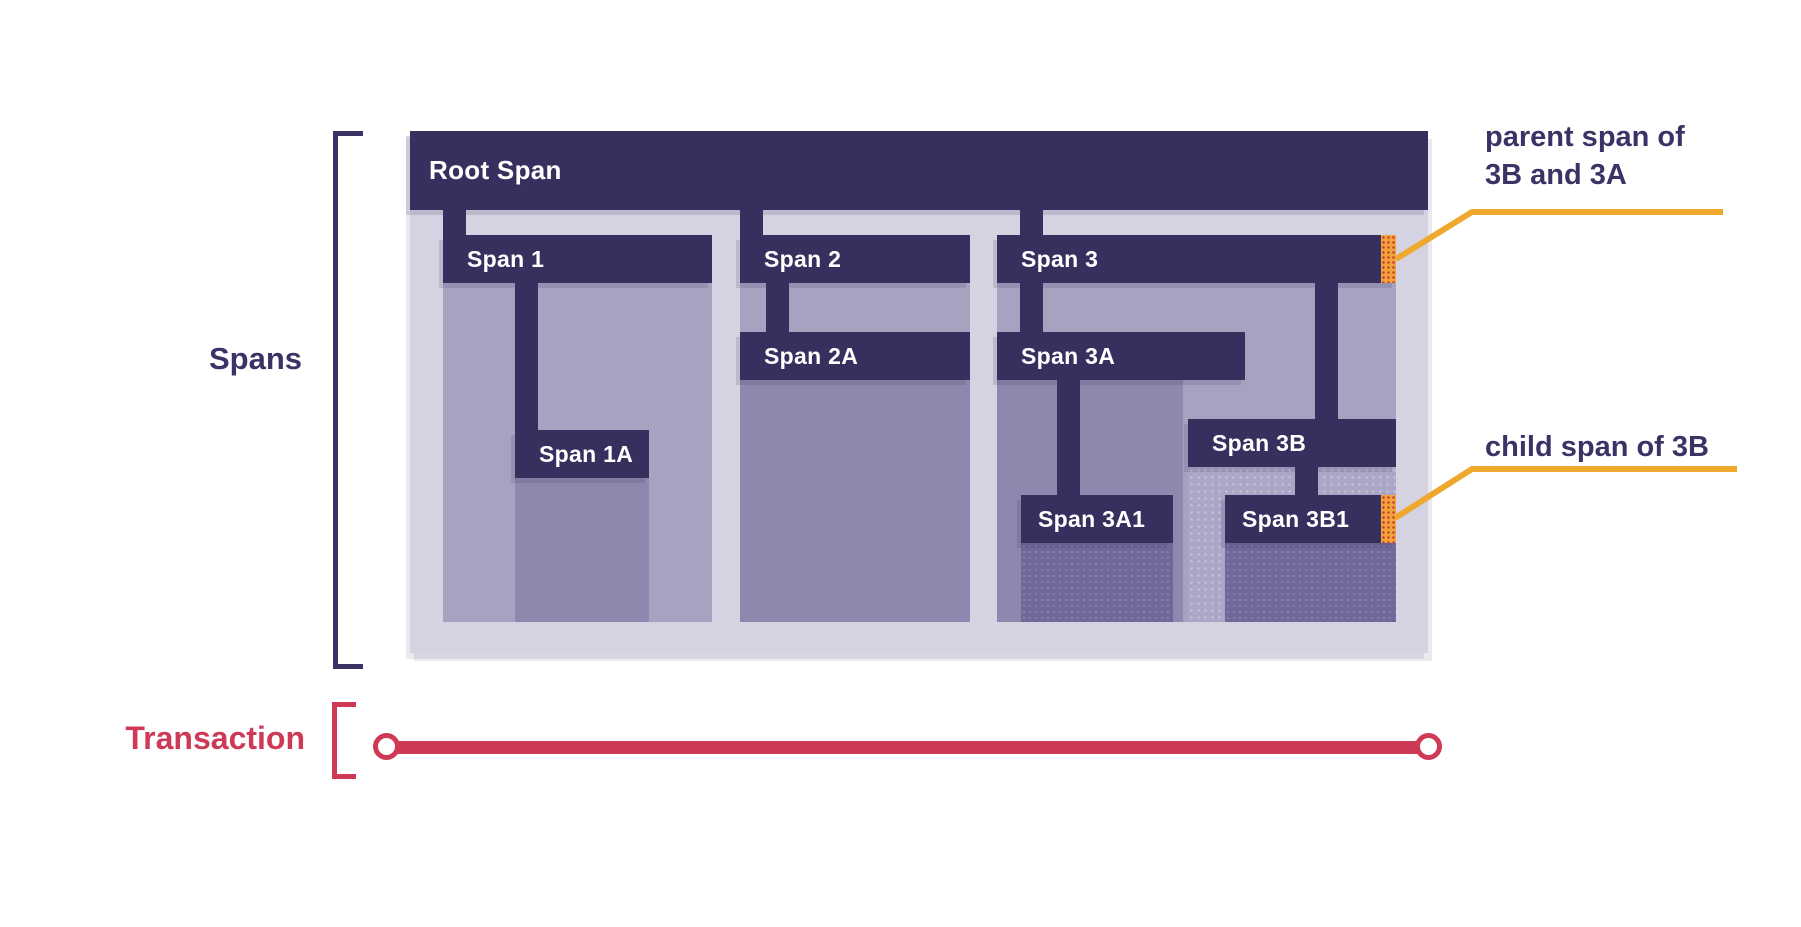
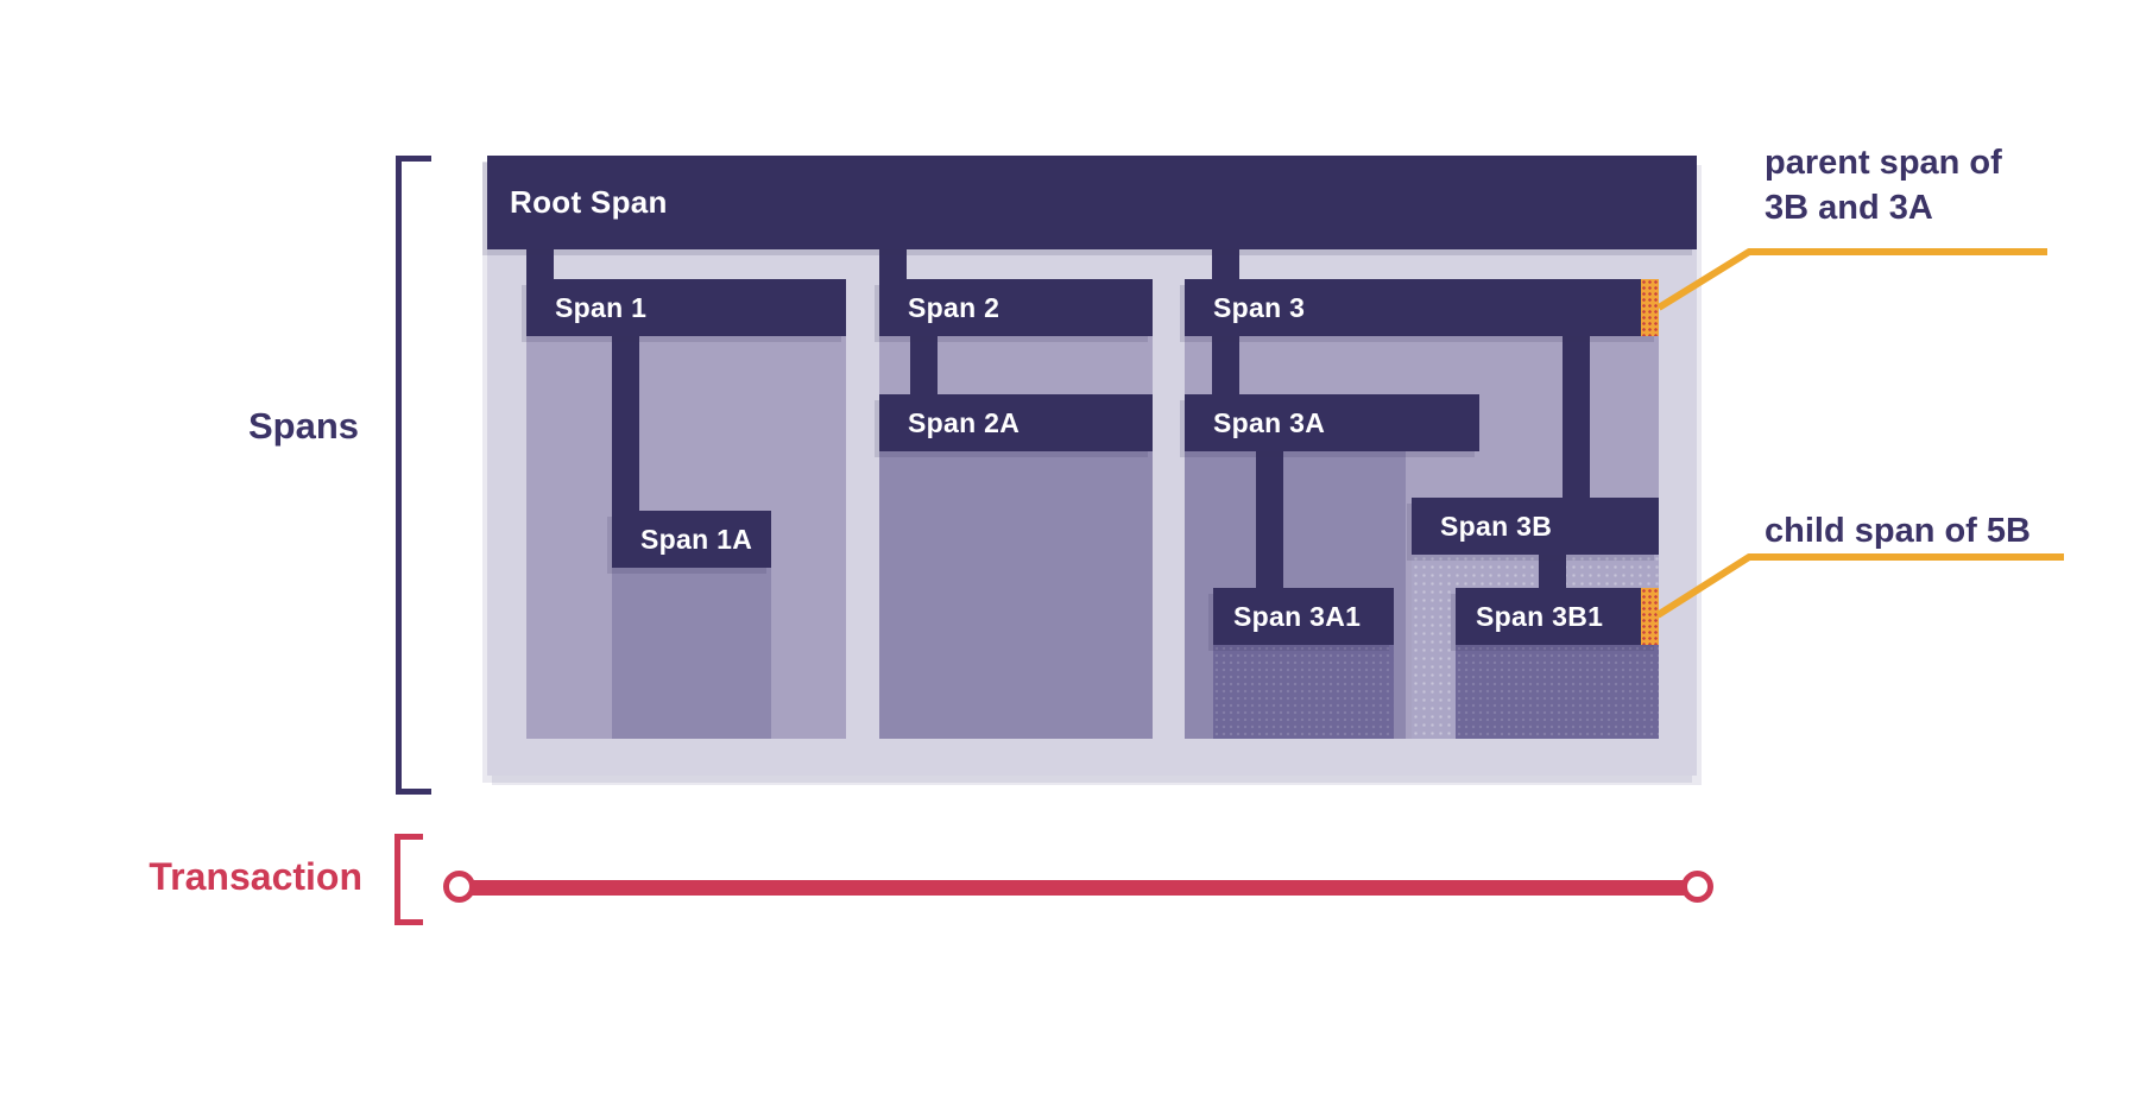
  Spans
  Transaction
  Root Span
  Span 1
  Span 2
  Span 3
  Span 2A
  Span 3A
  Span 1A
  Span 3B
  Span 3A1
  Span 3B1
  parent span of
  3B and 3A
- child span of 3B
+ child span of 5B
